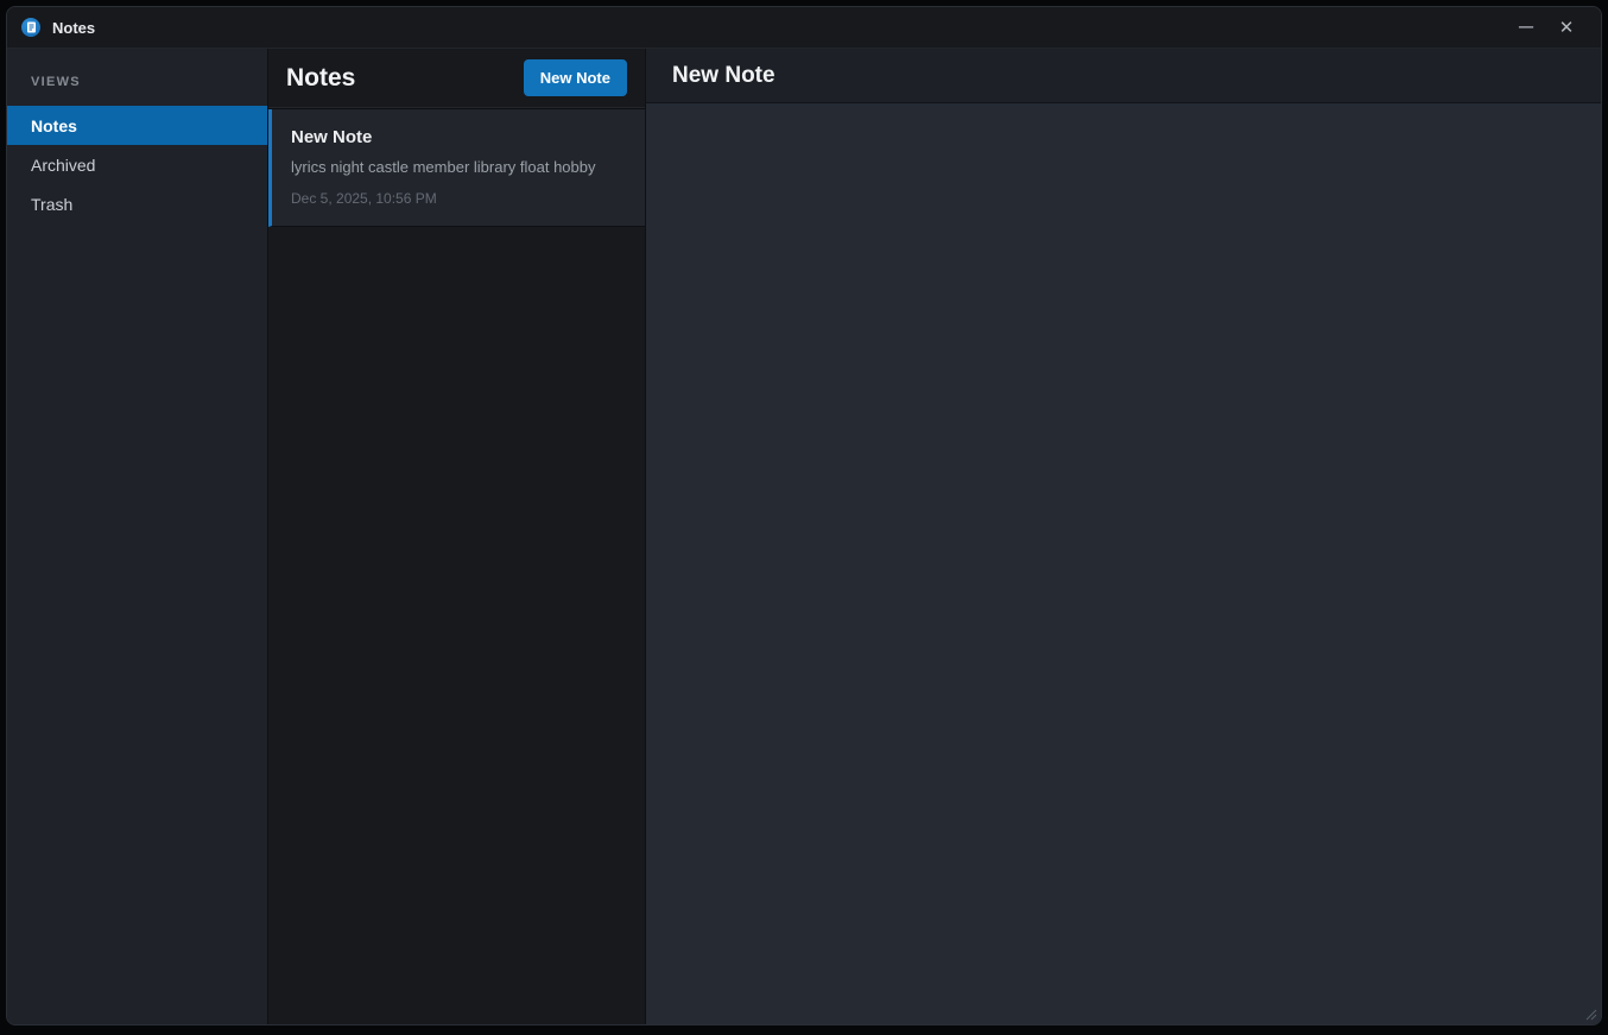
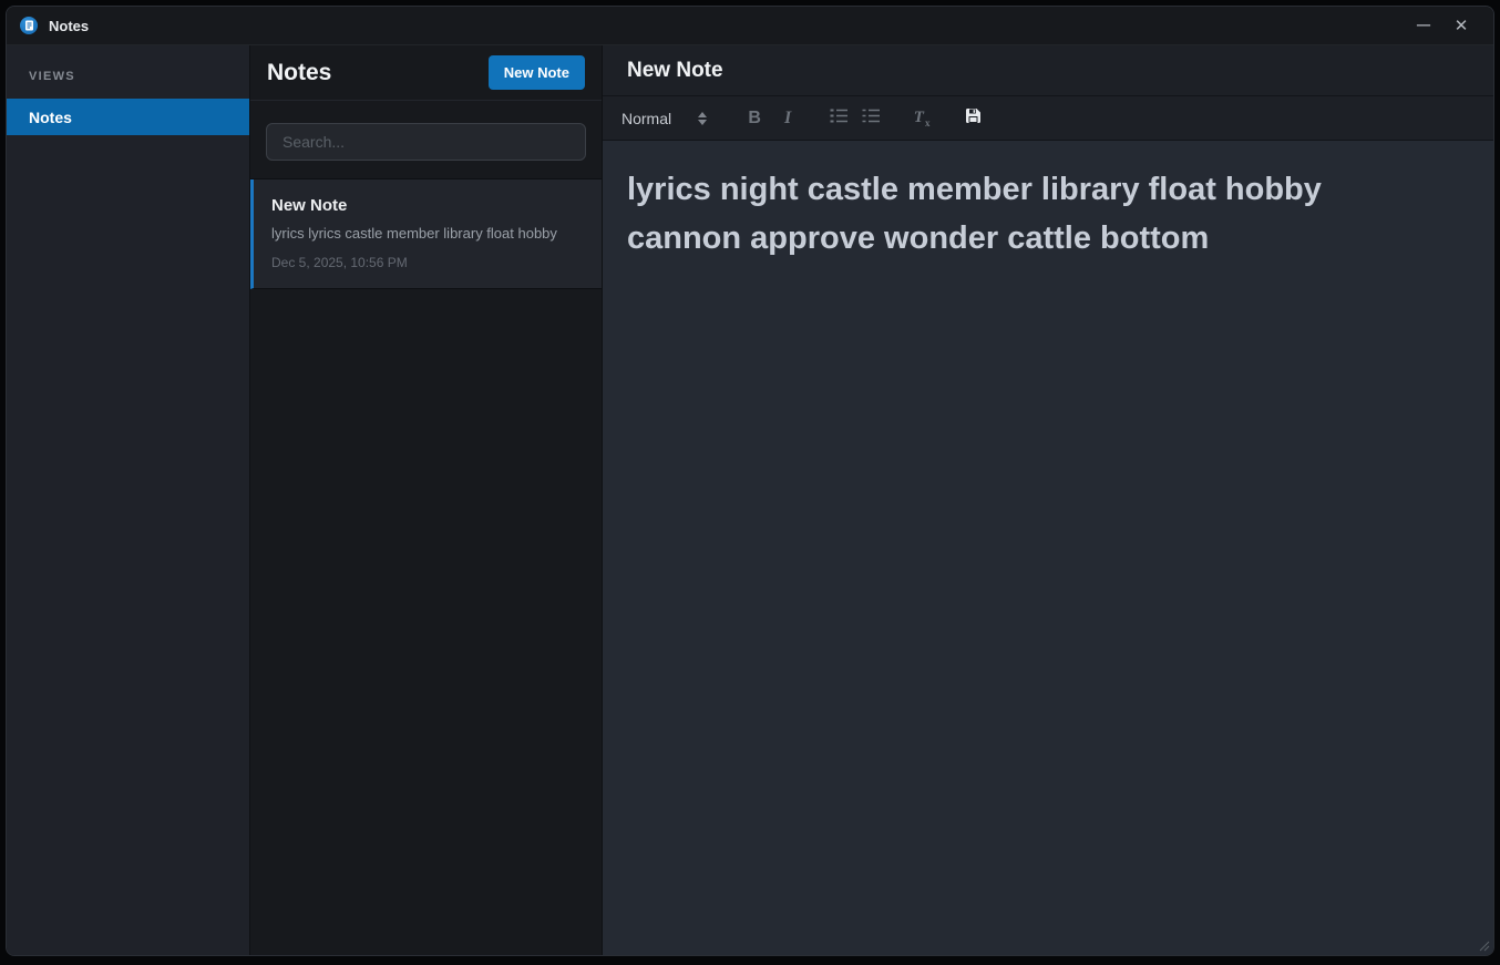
  Notes
  ─
  ✕
  VIEWS
  Notes
- Archived
- Trash
  Notes
  New Note
+ Search...
  New Note
- lyrics night castle member library float hobby
+ lyrics lyrics castle member library float hobby
  Dec 5, 2025, 10:56 PM
  New Note
+ Normal
+ B
+ I
+ Tx
+ lyrics night castle member library float hobby cannon approve wonder cattle bottom
